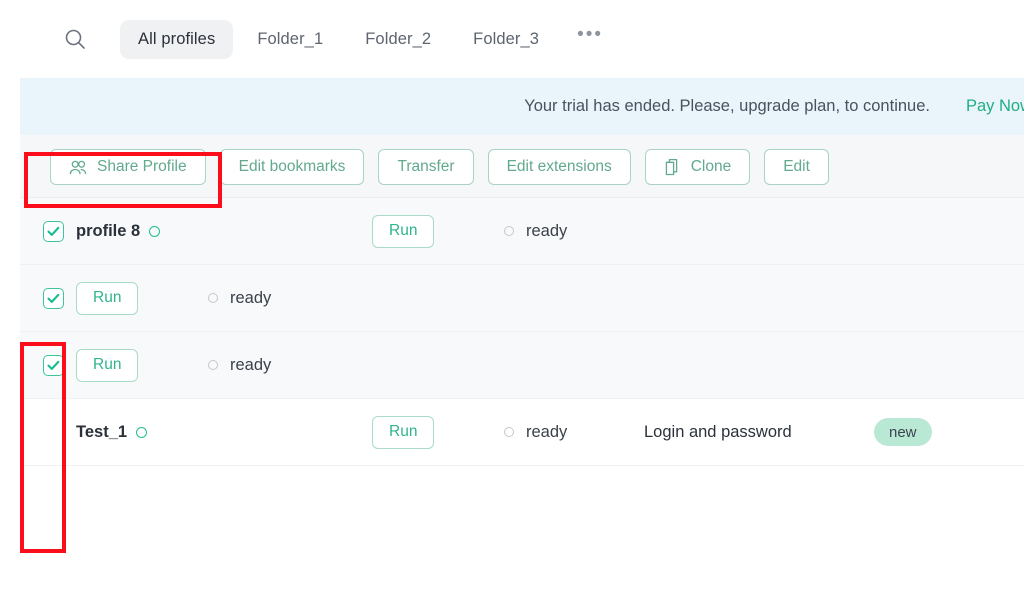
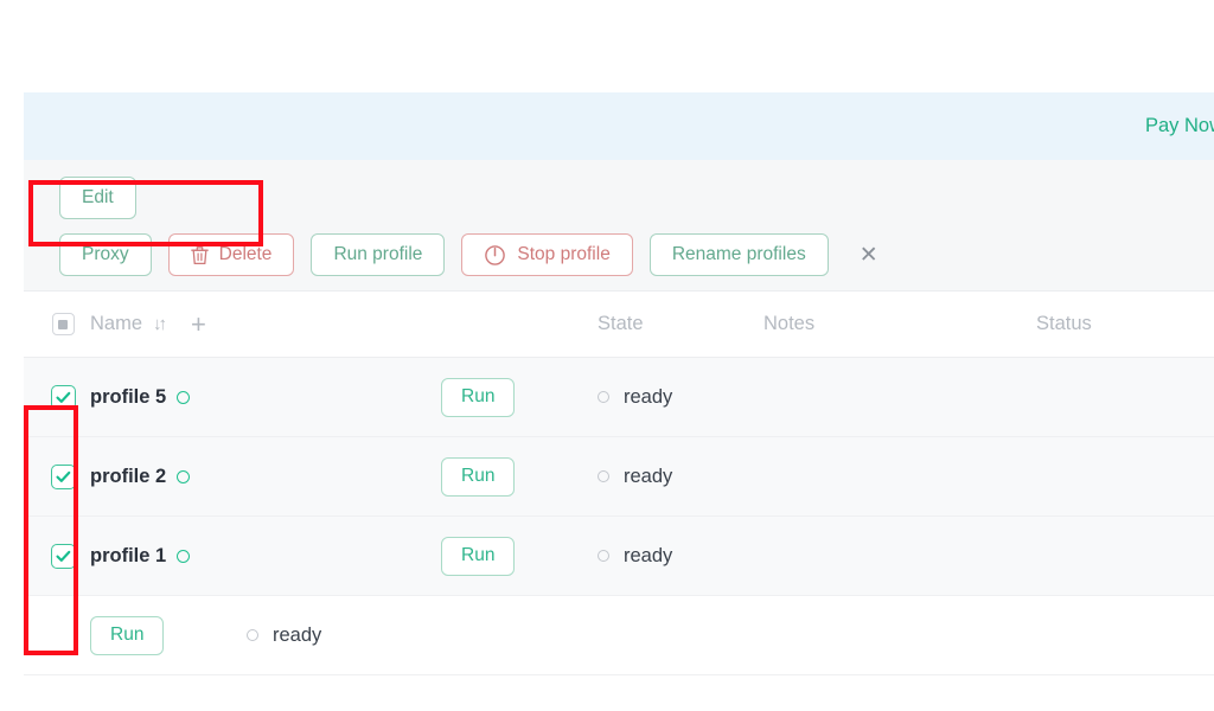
- All profiles
- Folder_1
- Folder_2
- Folder_3
- •••
- Your trial has ended. Please, upgrade plan, to continue.
  Pay No
- Share Profile
- Edit bookmarks
- Transfer
- Edit extensions
- Clone
  Edit
+ Proxy
+ Delete
+ Run profile
+ Stop profile
+ Rename profiles
+ ✕
+ Name
+ ↓↑
+ +
+ State
+ Notes
+ Status
- profile 8
+ profile 5
  Run
  ready
+ profile 2
  Run
  ready
+ profile 1
  Run
  ready
- Test_1
  Run
  ready
- Login and password
- new
